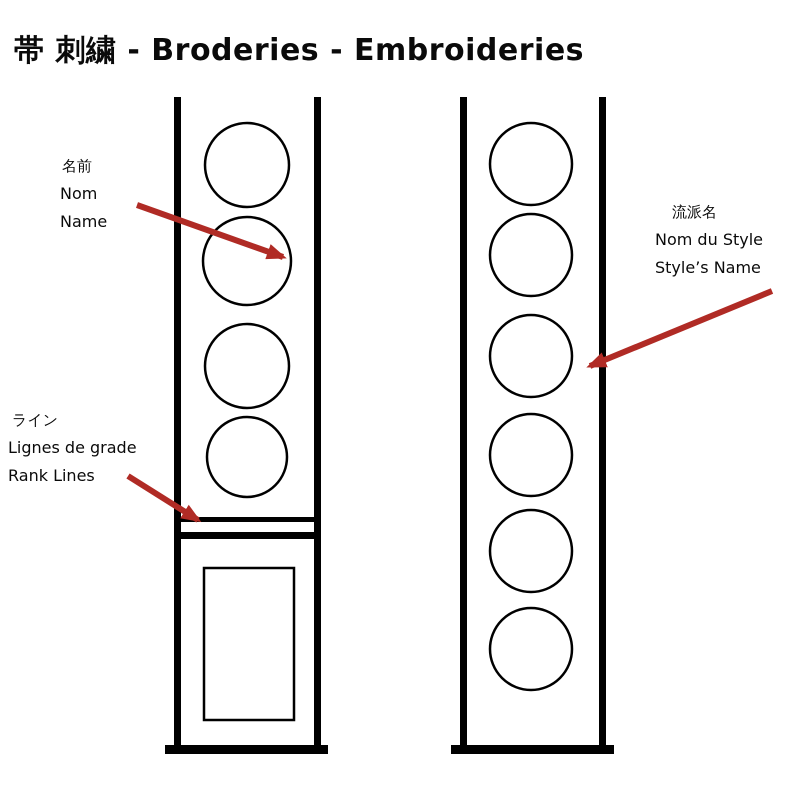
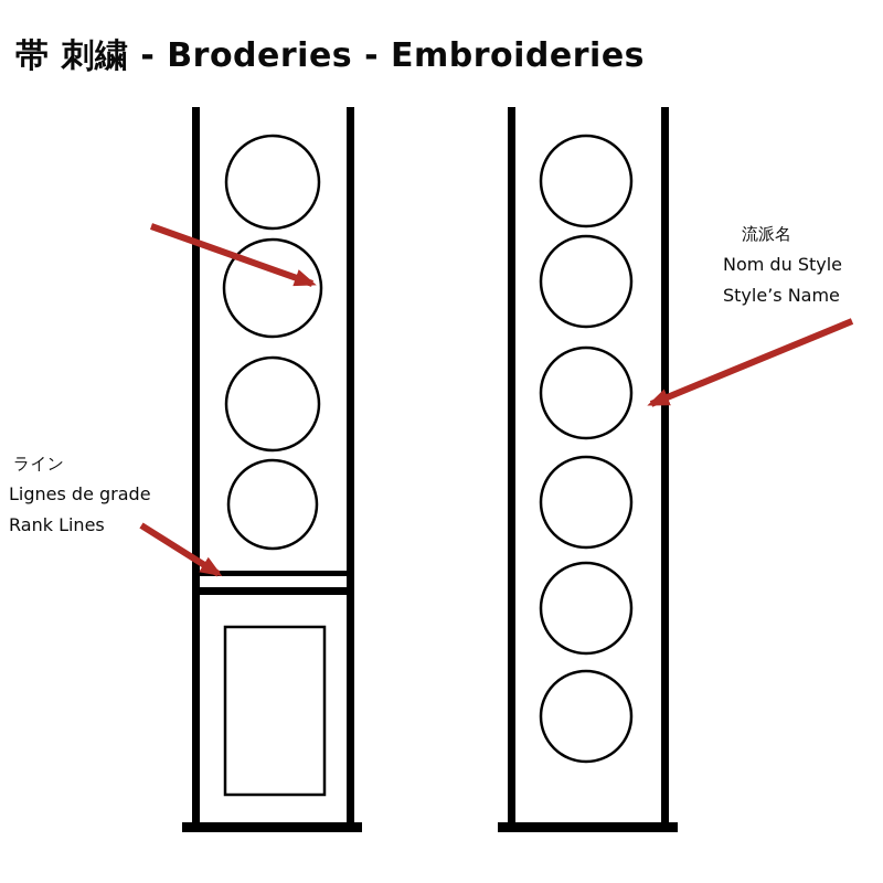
  帯 刺繍 - Broderies - Embroideries
- 名前
- Nom
- Name
  ライン
  Lignes de grade
  Rank Lines
  流派名
  Nom du Style
  Style’s Name
